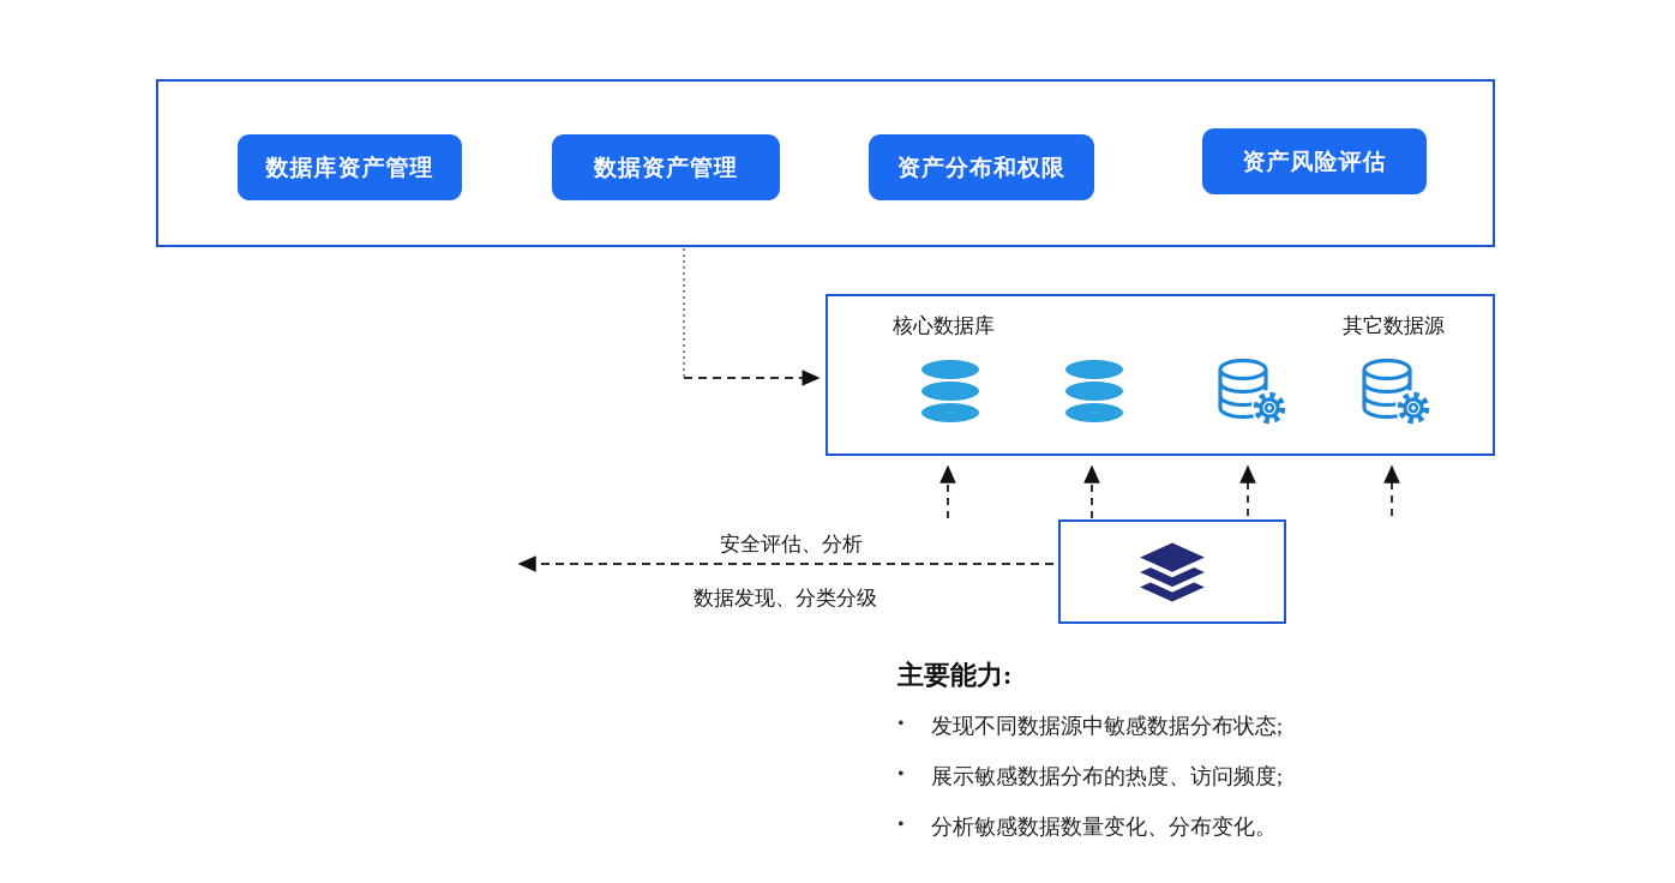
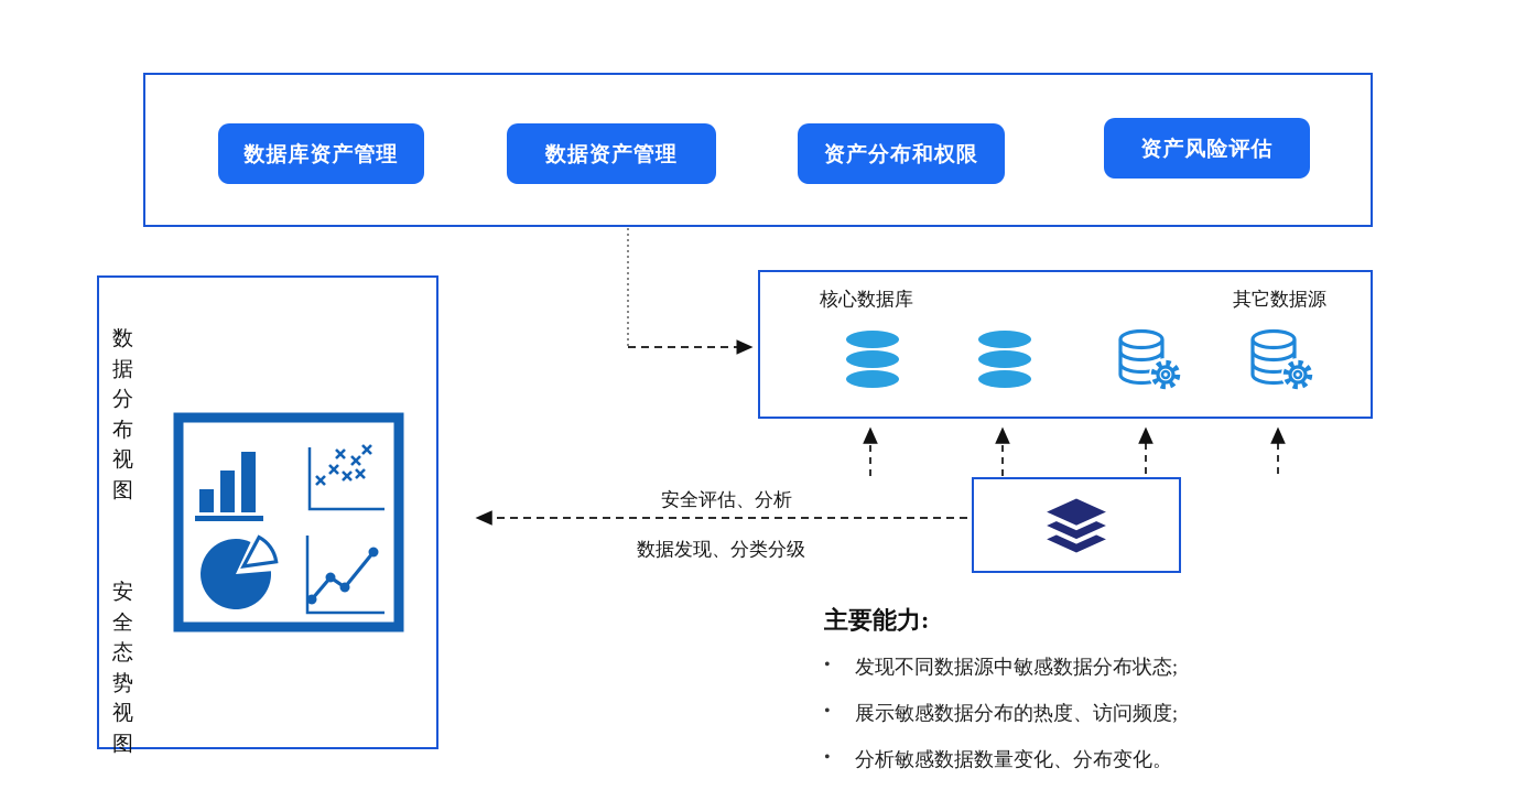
  数据库资产管理
  数据资产管理
  资产分布和权限
  资产风险评估
+ 数据分布视图
+ 安全态势视图
  核心数据库
  其它数据源
  安全评估、分析
  数据发现、分类分级
  主要能力:
  •
  发现不同数据源中敏感数据分布状态;
  •
  展示敏感数据分布的热度、访问频度;
  •
  分析敏感数据数量变化、分布变化。
